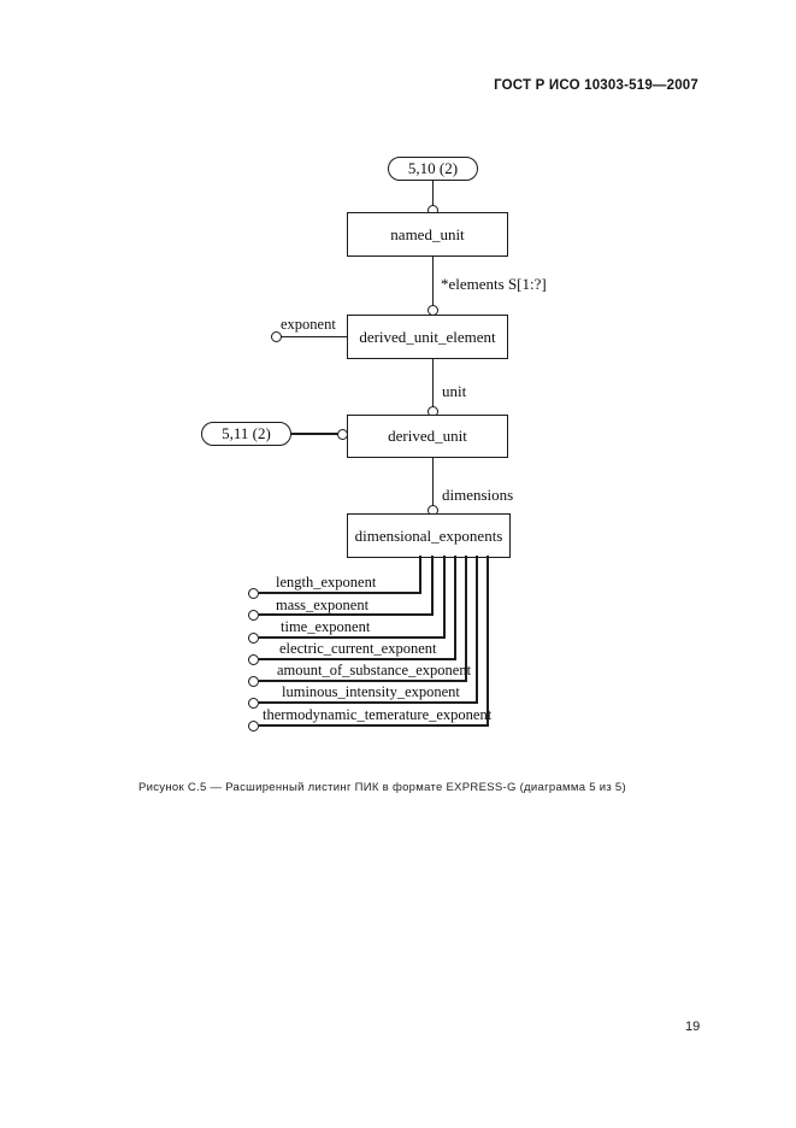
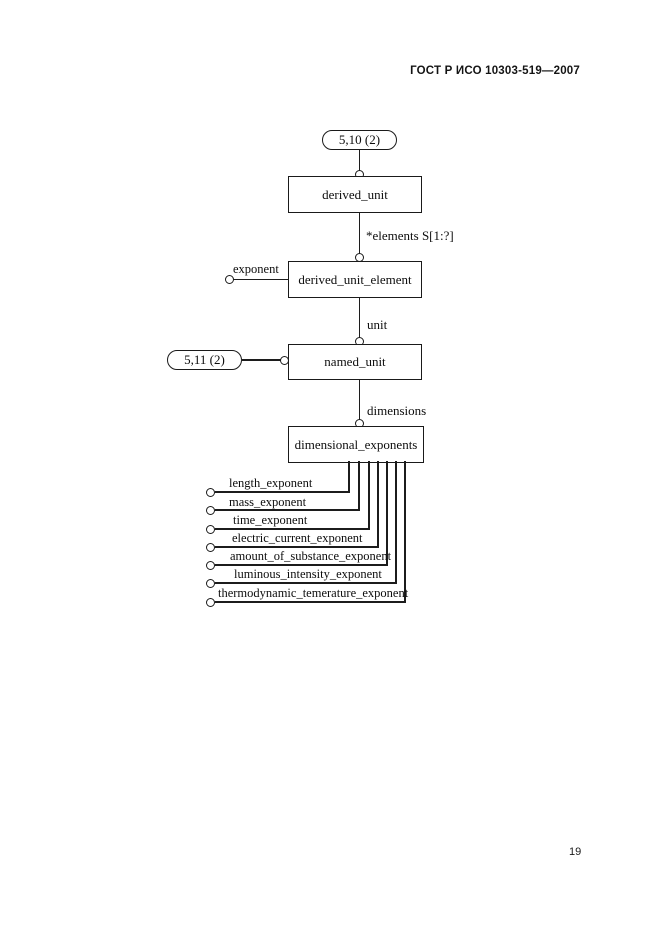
  ГОСТ Р ИСО 10303-519—2007
  5,10 (2)
- named_unit
+ derived_unit
  *elements S[1:?]
  derived_unit_element
  exponent
  unit
- derived_unit
+ named_unit
  5,11 (2)
  dimensions
  dimensional_exponents
  length_exponent
  mass_exponent
  time_exponent
  electric_current_exponent
  amount_of_substance_exponent
  luminous_intensity_exponent
  thermodynamic_temerature_exponent
- Рисунок С.5 — Расширенный листинг ПИК в формате EXPRESS-G (диаграмма 5 из 5)
  19
